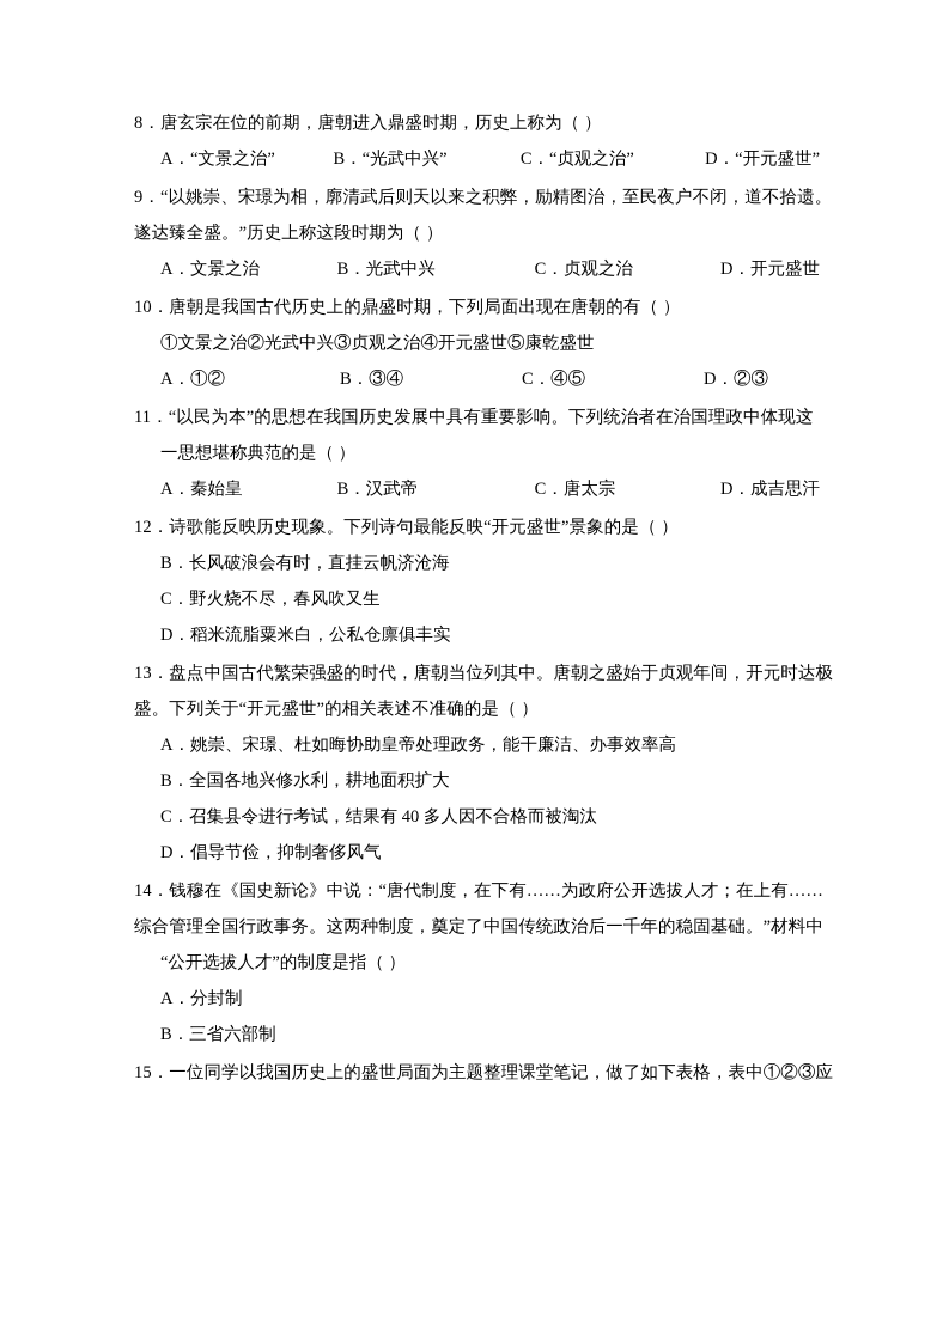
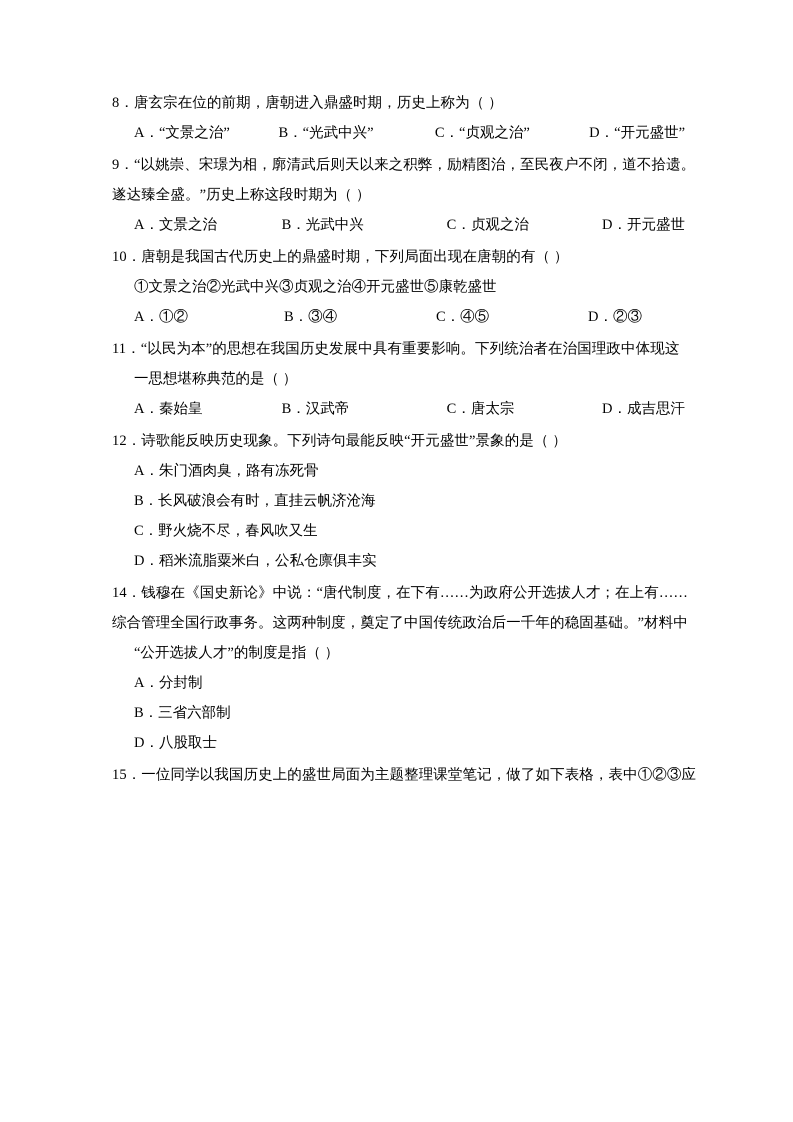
  8．唐玄宗在位的前期，唐朝进入鼎盛时期，历史上称为（ ）
  A．“文景之治”
  B．“光武中兴”
  C．“贞观之治”
  D．“开元盛世”
  9．“以姚崇、宋璟为相，廓清武后则天以来之积弊，励精图治，至民夜户不闭，道不拾遗。
  遂达臻全盛。”历史上称这段时期为（ ）
  A．文景之治
  B．光武中兴
  C．贞观之治
  D．开元盛世
  10．唐朝是我国古代历史上的鼎盛时期，下列局面出现在唐朝的有（ ）
  ①文景之治②光武中兴③贞观之治④开元盛世⑤康乾盛世
  A．①②
  B．③④
  C．④⑤
  D．②③
  11．“以民为本”的思想在我国历史发展中具有重要影响。下列统治者在治国理政中体现这
  一思想堪称典范的是（ ）
  A．秦始皇
  B．汉武帝
  C．唐太宗
  D．成吉思汗
  12．诗歌能反映历史现象。下列诗句最能反映“开元盛世”景象的是（ ）
+ A．朱门酒肉臭，路有冻死骨
  B．长风破浪会有时，直挂云帆济沧海
  C．野火烧不尽，春风吹又生
  D．稻米流脂粟米白，公私仓廪俱丰实
- 13．盘点中国古代繁荣强盛的时代，唐朝当位列其中。唐朝之盛始于贞观年间，开元时达极
- 盛。下列关于“开元盛世”的相关表述不准确的是（ ）
- A．姚崇、宋璟、杜如晦协助皇帝处理政务，能干廉洁、办事效率高
- B．全国各地兴修水利，耕地面积扩大
- C．召集县令进行考试，结果有 40 多人因不合格而被淘汰
- D．倡导节俭，抑制奢侈风气
  14．钱穆在《国史新论》中说：“唐代制度，在下有……为政府公开选拔人才；在上有……
  综合管理全国行政事务。这两种制度，奠定了中国传统政治后一千年的稳固基础。”材料中
  “公开选拔人才”的制度是指（ ）
  A．分封制
  B．三省六部制
+ D．八股取士
  15．一位同学以我国历史上的盛世局面为主题整理课堂笔记，做了如下表格，表中①②③应
